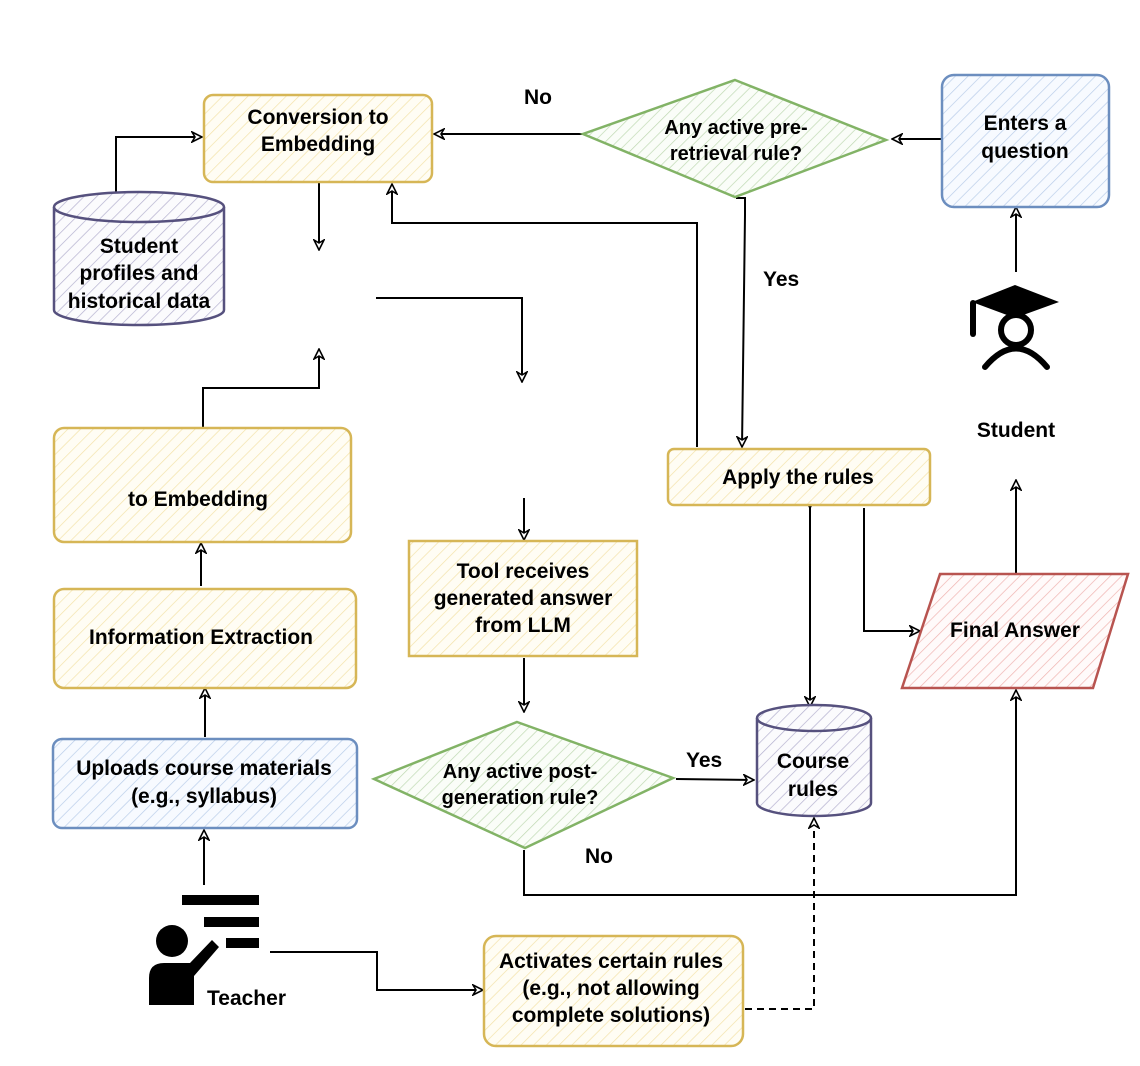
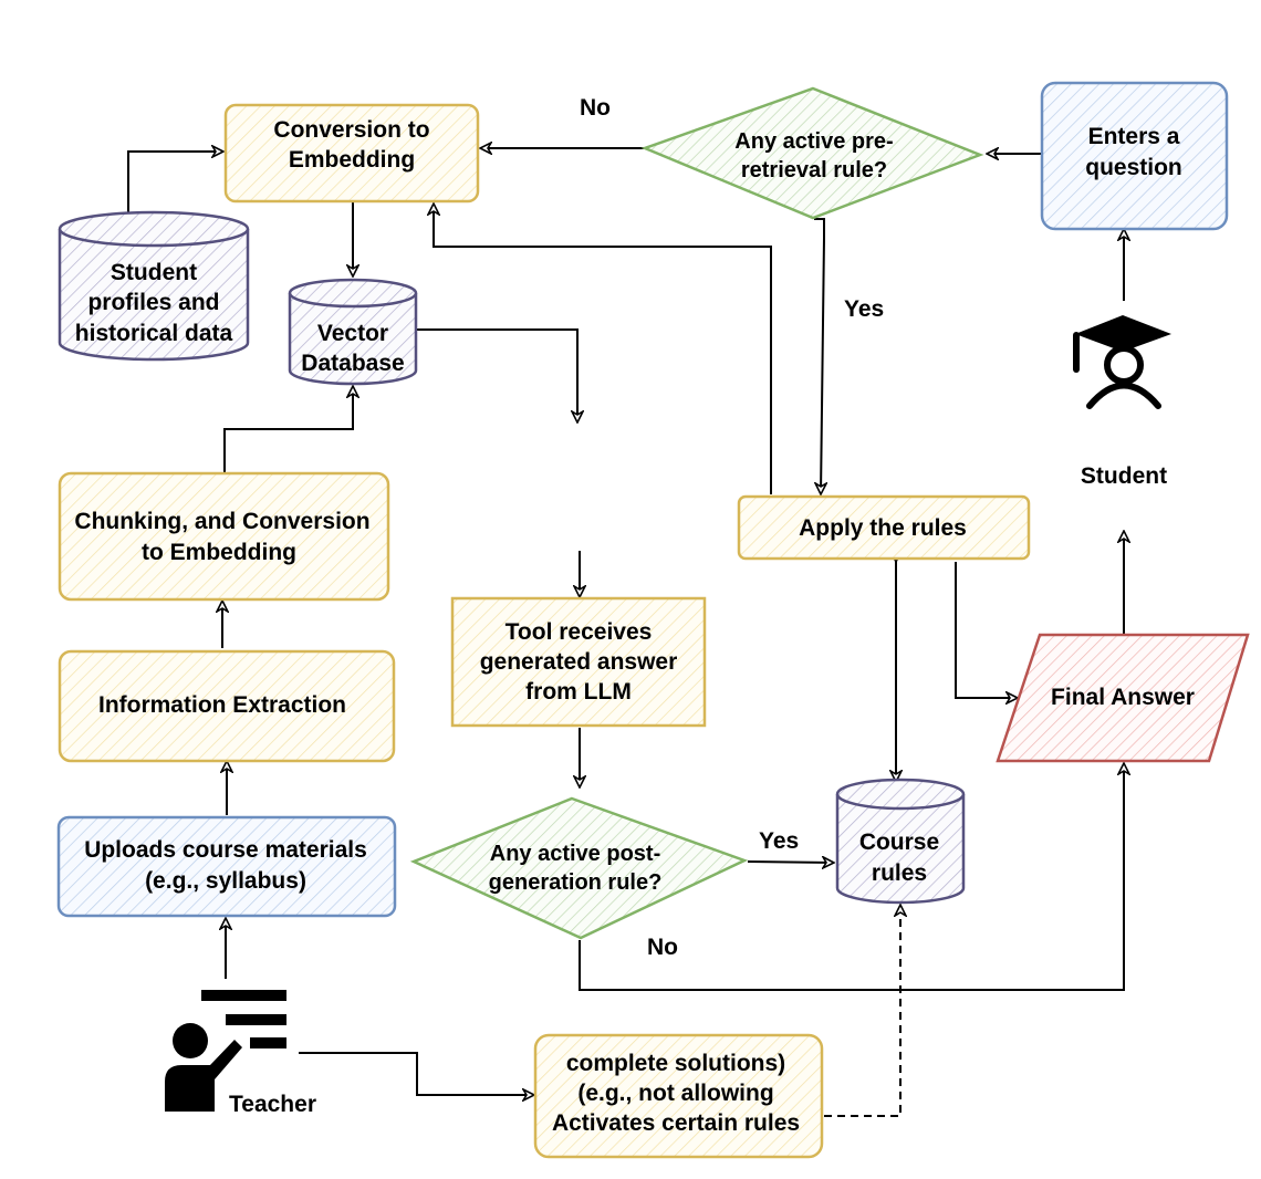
  Conversion to
  Embedding
  Student
  profiles and
  historical data
+ Vector
+ Database
  Any active pre-
  retrieval rule?
  Enters a
  question
  Student
+ Chunking, and Conversion
  to Embedding
  Information Extraction
  Uploads course materials
  (e.g., syllabus)
  Teacher
  Tool receives
  generated answer
  from LLM
  Any active post-
  generation rule?
  Apply the rules
  Course
  rules
  Final Answer
- Activates certain rules
+ complete solutions)
  (e.g., not allowing
- complete solutions)
+ Activates certain rules
  No
  Yes
  Yes
  No
